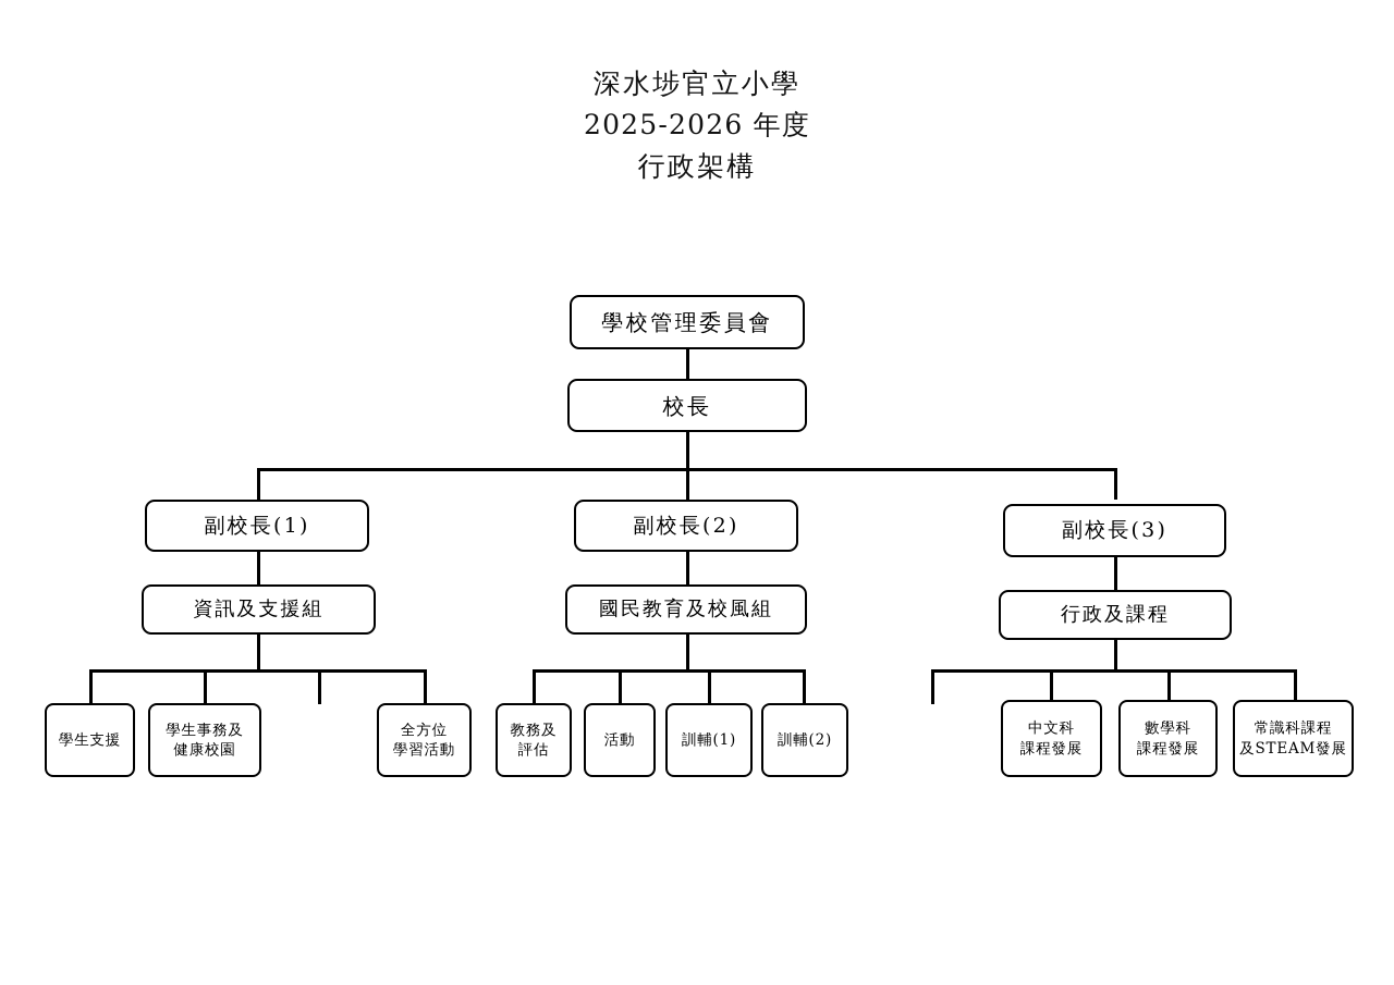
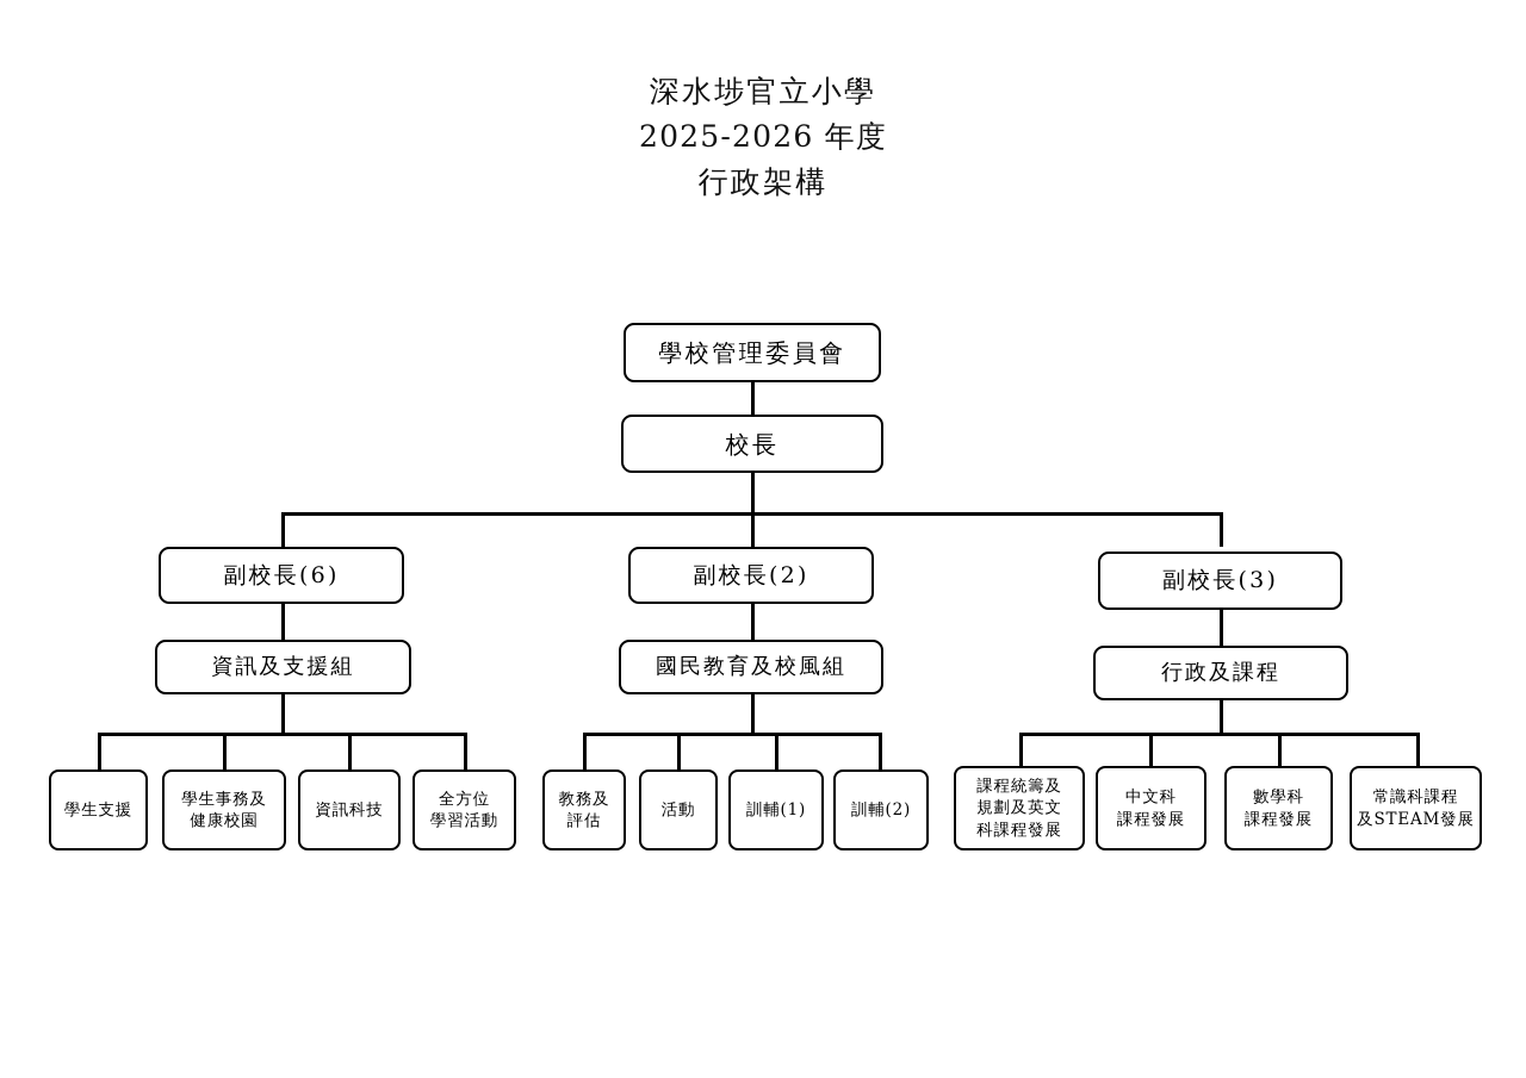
  深水埗官立小學
  2025-2026 年度
  行政架構
  學校管理委員會
  校長
- 副校長(1)
+ 副校長(6)
  副校長(2)
  副校長(3)
  資訊及支援組
  國民教育及校風組
  行政及課程
  學生支援
  學生事務及
  健康校園
+ 資訊科技
  全方位
  學習活動
  教務及
  評估
  活動
  訓輔(1)
  訓輔(2)
+ 課程統籌及
+ 規劃及英文
+ 科課程發展
  中文科
  課程發展
  數學科
  課程發展
  常識科課程
  及STEAM發展
